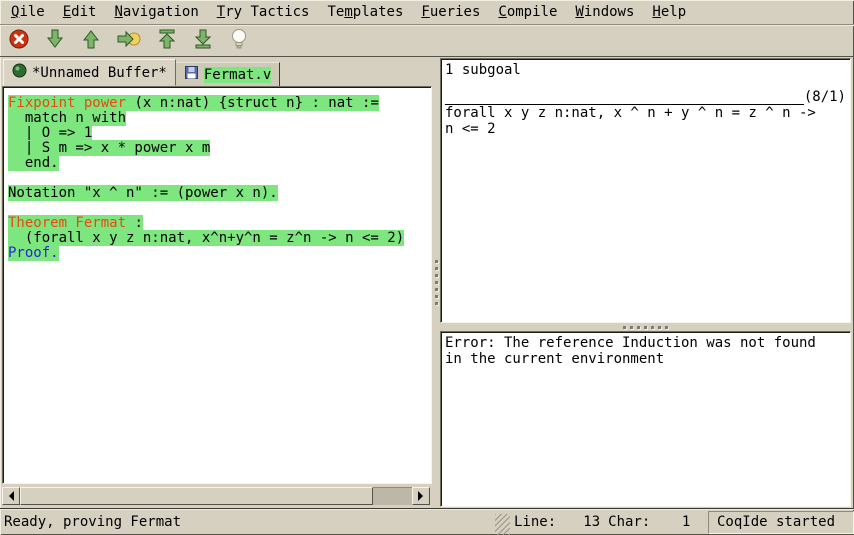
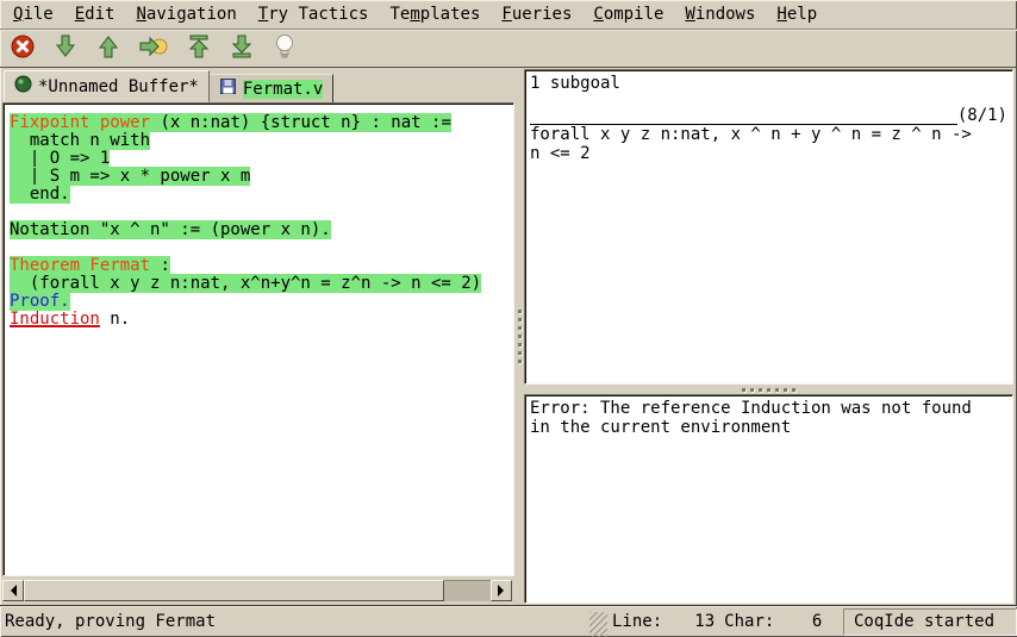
  Qile
  Edit
  Navigation
  Try Tactics
  Templates
  Fueries
  Compile
  Windows
  Help
  *Unnamed Buffer*
  Fermat.v
  Fixpoint power (x n:nat) {struct n} : nat :=
  match n with
  | O => 1
  | S m => x * power x m
  end.
  Notation "x ^ n" := (power x n).
  Theorem Fermat :
  (forall x y z n:nat, x^n+y^n = z^n -> n <= 2)
  Proof.
+ Induction n.
  1 subgoal
  (8/1)
  forall x y z n:nat, x ^ n + y ^ n = z ^ n ->
  n <= 2
  Error: The reference Induction was not found
  in the current environment
  Ready, proving Fermat
  Line:
  13
  Char:
- 1
+ 6
  CoqIde started
